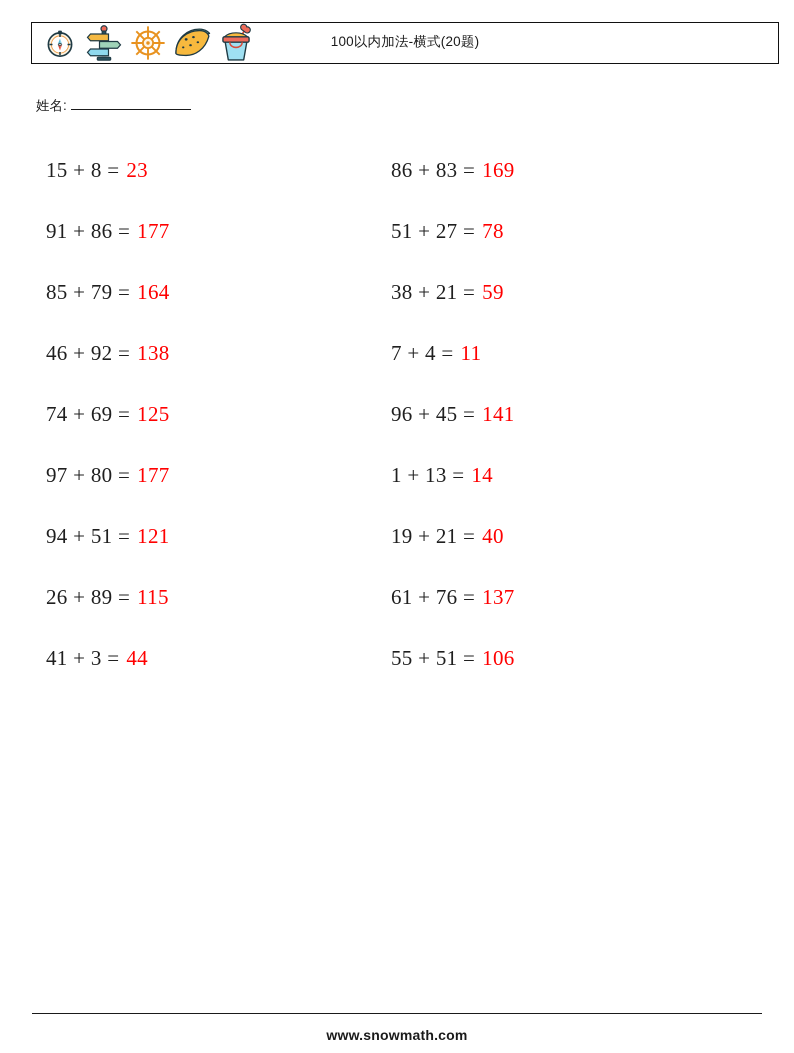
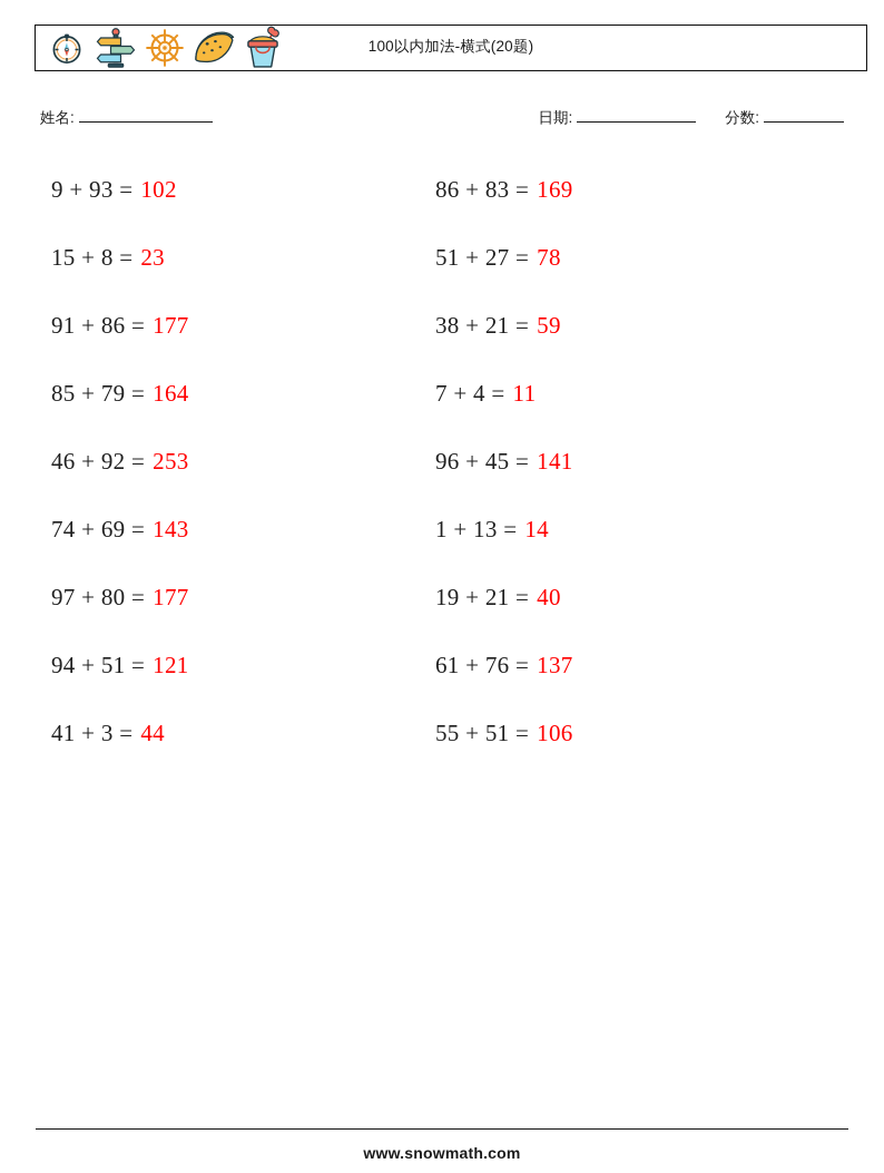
  100以内加法-横式(20题)
  姓名:
+ 日期:
+ 分数:
+ 9 + 93 =
+ 102
  15 + 8 =
  23
  91 + 86 =
  177
  85 + 79 =
  164
  46 + 92 =
- 138
+ 253
  74 + 69 =
- 125
+ 143
  97 + 80 =
  177
  94 + 51 =
  121
- 26 + 89 =
- 115
  41 + 3 =
  44
  86 + 83 =
  169
  51 + 27 =
  78
  38 + 21 =
  59
  7 + 4 =
  11
  96 + 45 =
  141
  1 + 13 =
  14
  19 + 21 =
  40
  61 + 76 =
  137
  55 + 51 =
  106
  www.snowmath.com
